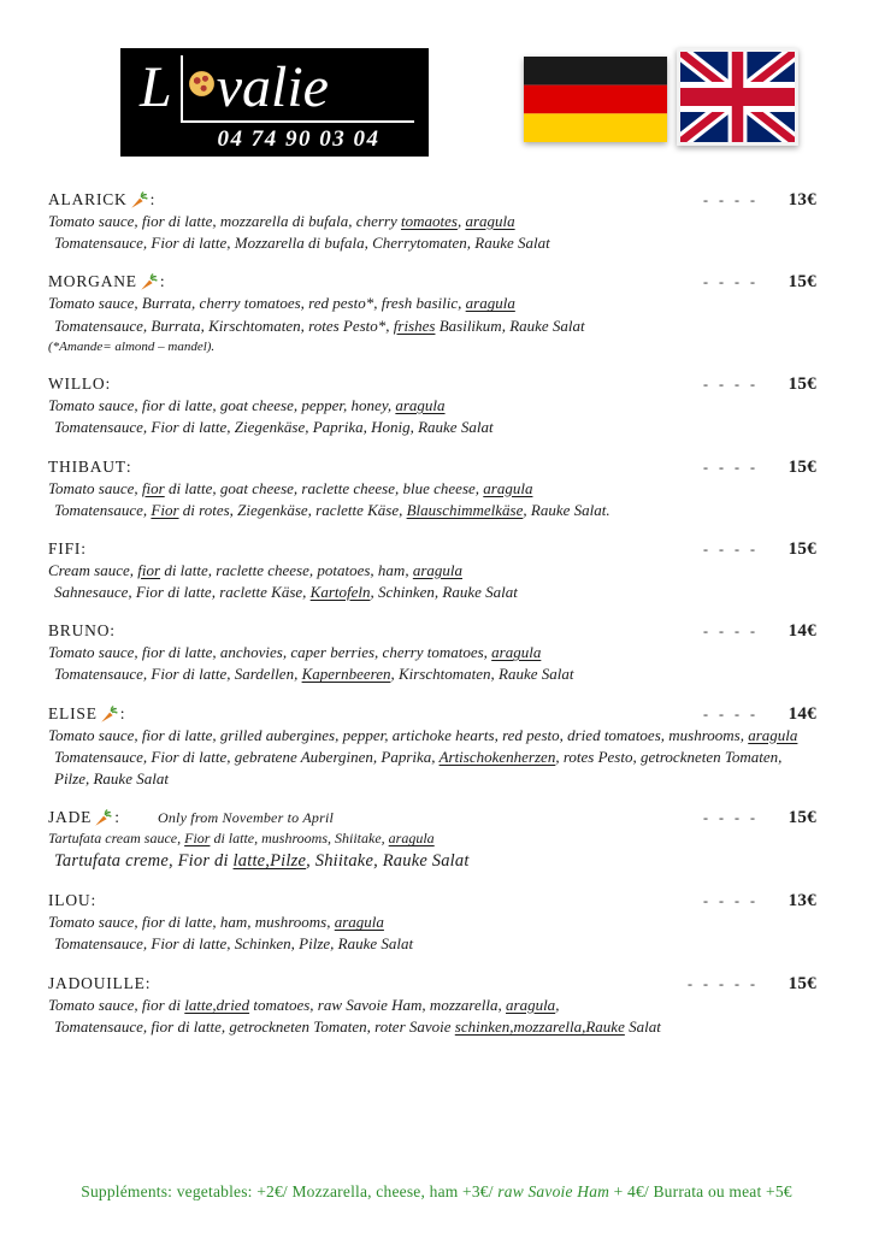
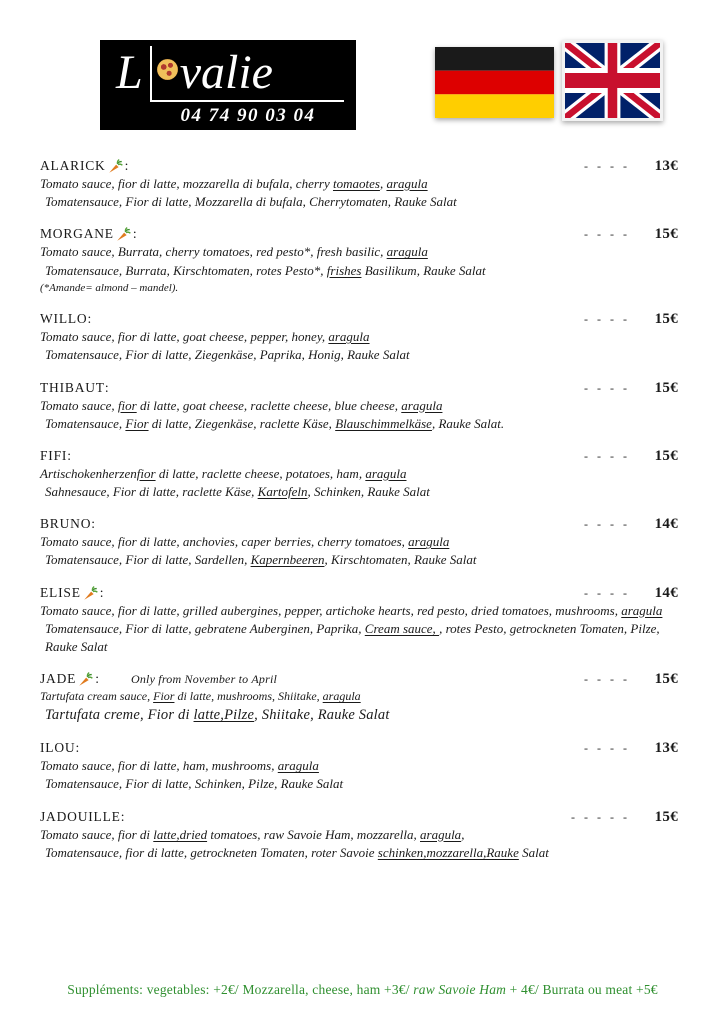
  L
  valie
  04 74 90 03 04
  ALARICK
  :
  - - - -
  13€
  Tomato sauce, fior di latte, mozzarella di bufala, cherry tomaotes, aragula
  Tomatensauce, Fior di latte, Mozzarella di bufala, Cherrytomaten, Rauke Salat
  MORGANE
  :
  - - - -
  15€
  Tomato sauce, Burrata, cherry tomatoes, red pesto*, fresh basilic, aragula
  Tomatensauce, Burrata, Kirschtomaten, rotes Pesto*, frishes Basilikum, Rauke Salat
  (*Amande= almond – mandel).
  WILLO
  :
  - - - -
  15€
  Tomato sauce, fior di latte, goat cheese, pepper, honey, aragula
  Tomatensauce, Fior di latte, Ziegenkäse, Paprika, Honig, Rauke Salat
  THIBAUT
  :
  - - - -
  15€
  Tomato sauce, fior di latte, goat cheese, raclette cheese, blue cheese, aragula
- Tomatensauce, Fior di rotes, Ziegenkäse, raclette Käse, Blauschimmelkäse, Rauke Salat.
+ Tomatensauce, Fior di latte, Ziegenkäse, raclette Käse, Blauschimmelkäse, Rauke Salat.
  FIFI
  :
  - - - -
  15€
- Cream sauce, fior di latte, raclette cheese, potatoes, ham, aragula
+ Artischokenherzenfior di latte, raclette cheese, potatoes, ham, aragula
  Sahnesauce, Fior di latte, raclette Käse, Kartofeln, Schinken, Rauke Salat
  BRUNO
  :
  - - - -
  14€
  Tomato sauce, fior di latte, anchovies, caper berries, cherry tomatoes, aragula
  Tomatensauce, Fior di latte, Sardellen, Kapernbeeren, Kirschtomaten, Rauke Salat
  ELISE
  :
  - - - -
  14€
  Tomato sauce, fior di latte, grilled aubergines, pepper, artichoke hearts, red pesto, dried tomatoes, mushrooms, aragula
- Tomatensauce, Fior di latte, gebratene Auberginen, Paprika, Artischokenherzen, rotes Pesto, getrockneten Tomaten, Pilze, Rauke Salat
+ Tomatensauce, Fior di latte, gebratene Auberginen, Paprika, Cream sauce, , rotes Pesto, getrockneten Tomaten, Pilze, Rauke Salat
  JADE
  :
  Only from November to April
  - - - -
  15€
  Tartufata cream sauce, Fior di latte, mushrooms, Shiitake, aragula
  Tartufata creme, Fior di latte,Pilze, Shiitake, Rauke Salat
  ILOU
  :
  - - - -
  13€
  Tomato sauce, fior di latte, ham, mushrooms, aragula
  Tomatensauce, Fior di latte, Schinken, Pilze, Rauke Salat
  JADOUILLE
  :
  - - - - -
  15€
  Tomato sauce, fior di latte,dried tomatoes, raw Savoie Ham, mozzarella, aragula,
  Tomatensauce, fior di latte, getrockneten Tomaten, roter Savoie schinken,mozzarella,Rauke Salat
  Suppléments: vegetables: +2€/ Mozzarella, cheese, ham +3€/ raw Savoie Ham + 4€/ Burrata ou meat +5€
